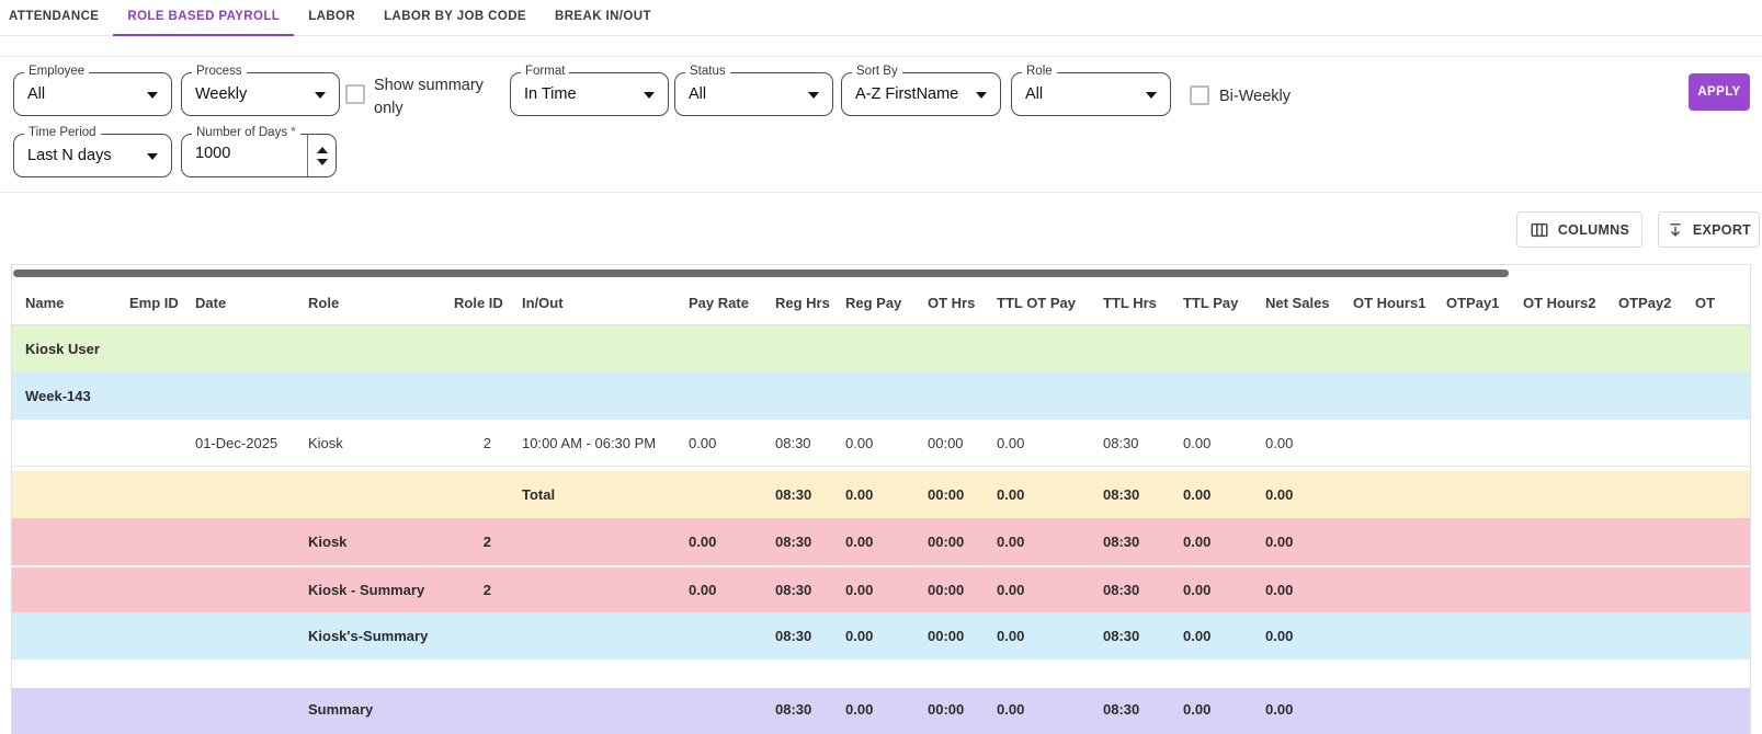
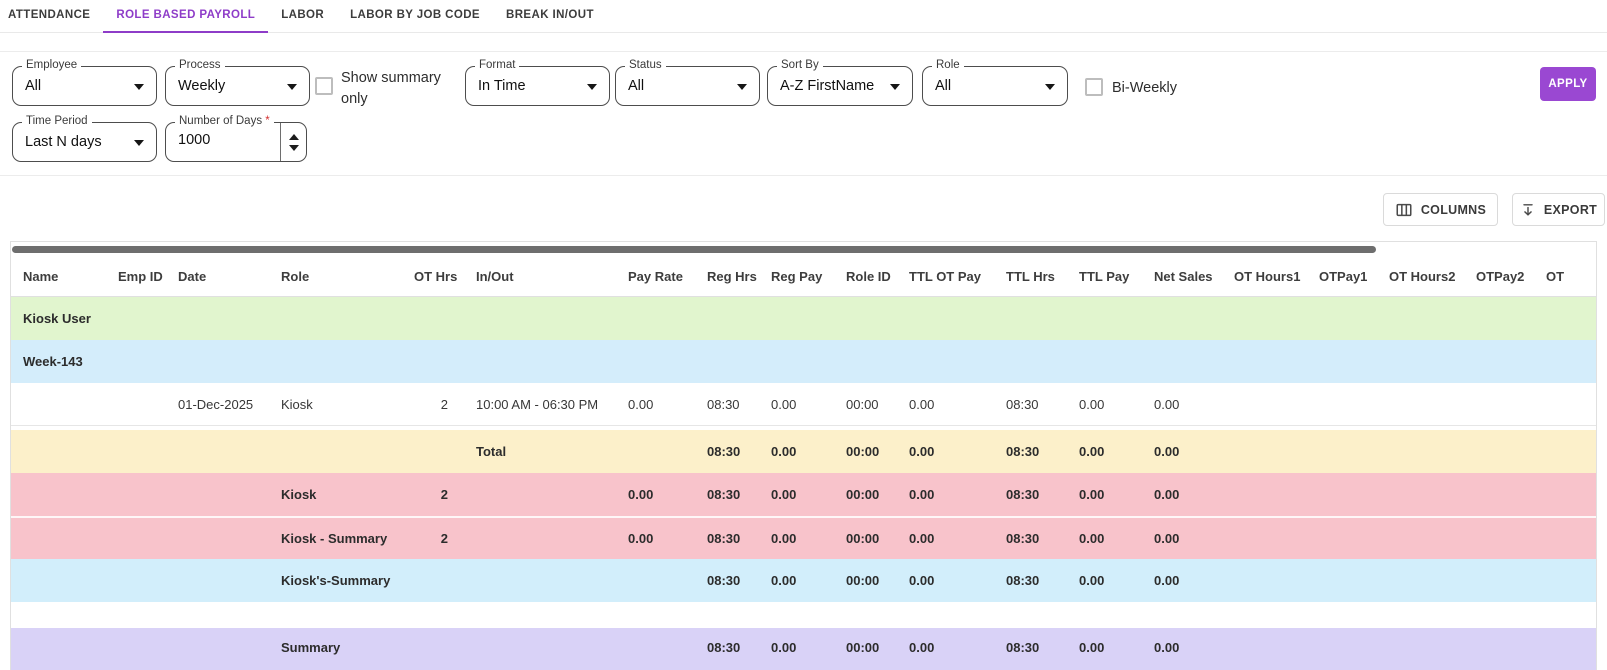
  ATTENDANCE
  ROLE BASED PAYROLL
  LABOR
  LABOR BY JOB CODE
  BREAK IN/OUT
  Employee
  All
  Process
  Weekly
  Show summary only
  Format
  In Time
  Status
  All
  Sort By
  A-Z FirstName
  Role
  All
  Bi-Weekly
  APPLY
  Time Period
  Last N days
  Number of Days *
  1000
  COLUMNS
  EXPORT
  Name
  Emp ID
  Date
  Role
- Role ID
+ OT Hrs
  In/Out
  Pay Rate
  Reg Hrs
  Reg Pay
- OT Hrs
+ Role ID
  TTL OT Pay
  TTL Hrs
  TTL Pay
  Net Sales
  OT Hours1
  OTPay1
  OT Hours2
  OTPay2
  OT
  Kiosk User
  Week-143
  01-Dec-2025
  Kiosk
  2
  10:00 AM - 06:30 PM
  0.00
  08:30
  0.00
  00:00
  0.00
  08:30
  0.00
  0.00
  Total
  08:30
  0.00
  00:00
  0.00
  08:30
  0.00
  0.00
  Kiosk
  2
  0.00
  08:30
  0.00
  00:00
  0.00
  08:30
  0.00
  0.00
  Kiosk - Summary
  2
  0.00
  08:30
  0.00
  00:00
  0.00
  08:30
  0.00
  0.00
  Kiosk's-Summary
  08:30
  0.00
  00:00
  0.00
  08:30
  0.00
  0.00
  Summary
  08:30
  0.00
  00:00
  0.00
  08:30
  0.00
  0.00
